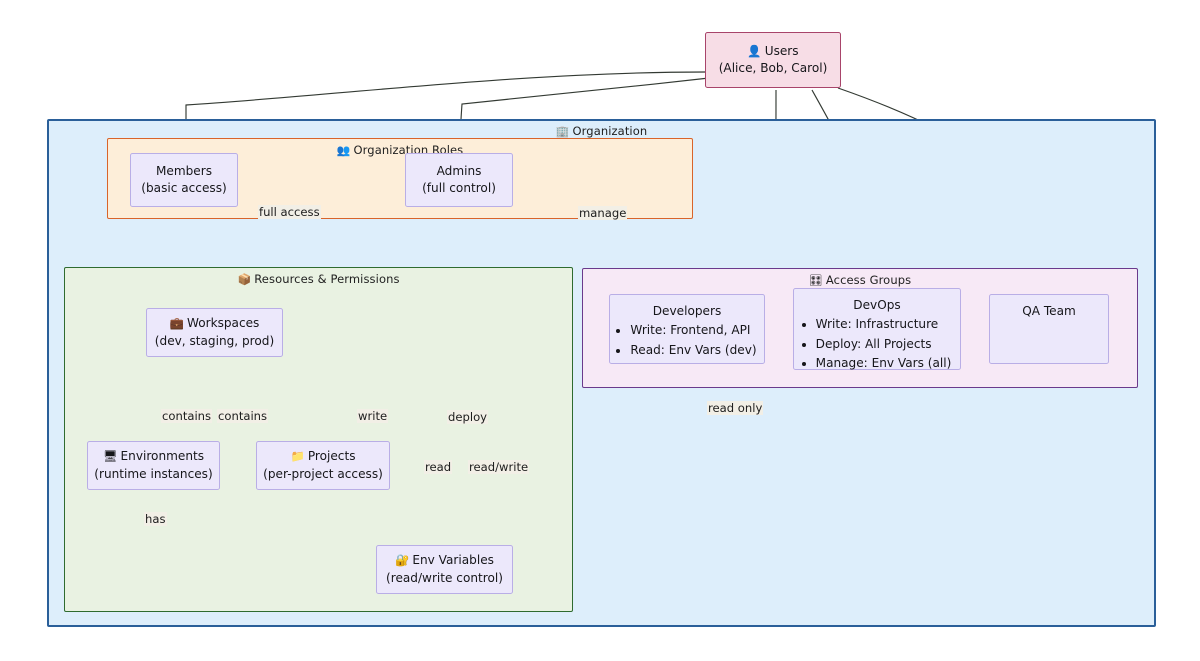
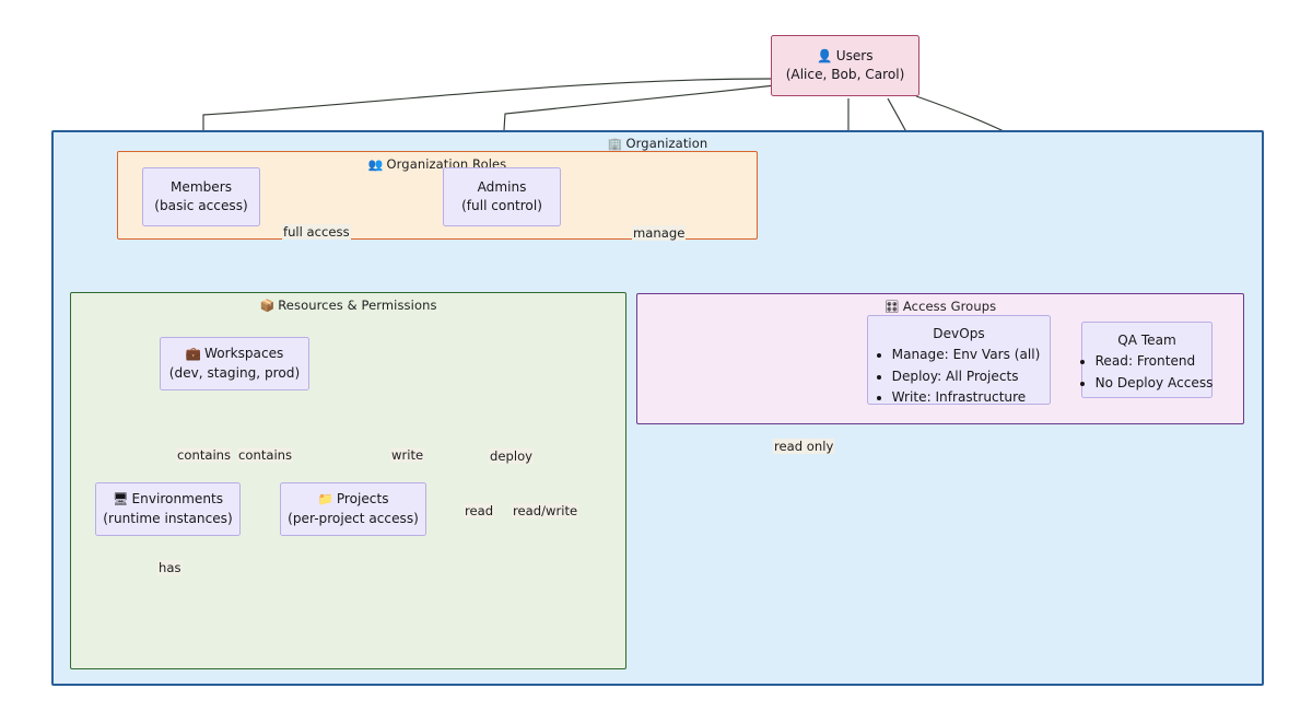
  🏢 Organization
  👥 Organization Roles
  📦 Resources & Permissions
  🎛 Access Groups
  👤 Users
  (Alice, Bob, Carol)
  Members
  (basic access)
  Admins
  (full control)
  💼 Workspaces
  (dev, staging, prod)
  🖥 Environments
  (runtime instances)
  📁 Projects
  (per-project access)
- 🔐 Env Variables
- (read/write control)
- Developers
- Write: Frontend, API
- Read: Env Vars (dev)
  DevOps
- Write: Infrastructure
+ Manage: Env Vars (all)
  Deploy: All Projects
- Manage: Env Vars (all)
+ Write: Infrastructure
  QA Team
+ Read: Frontend
+ No Deploy Access
  full access
  manage
  contains
  contains
  has
  write
  deploy
  read
  read/write
  read only
